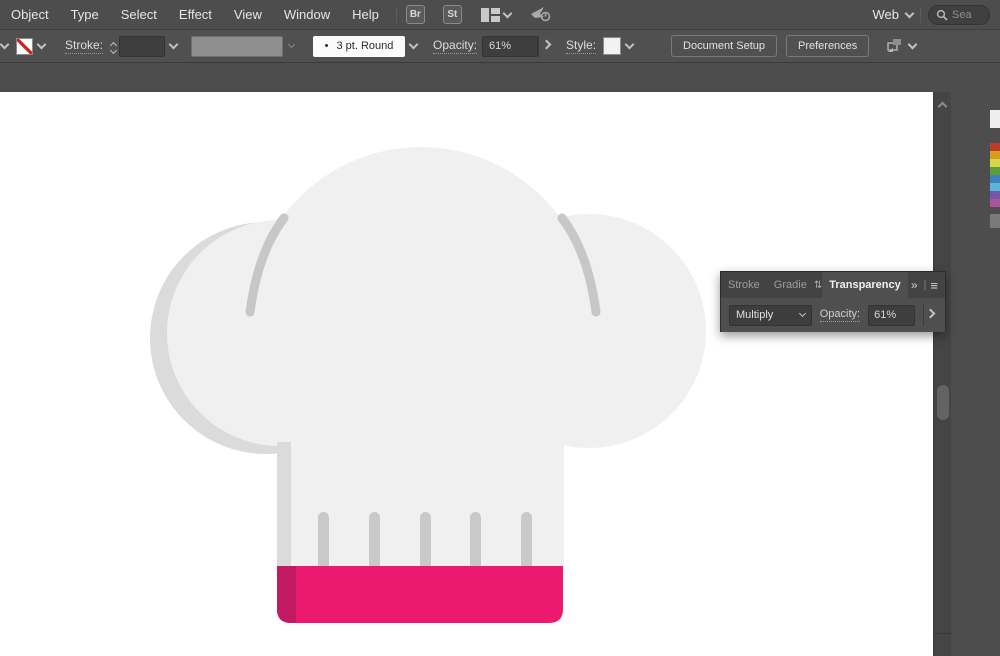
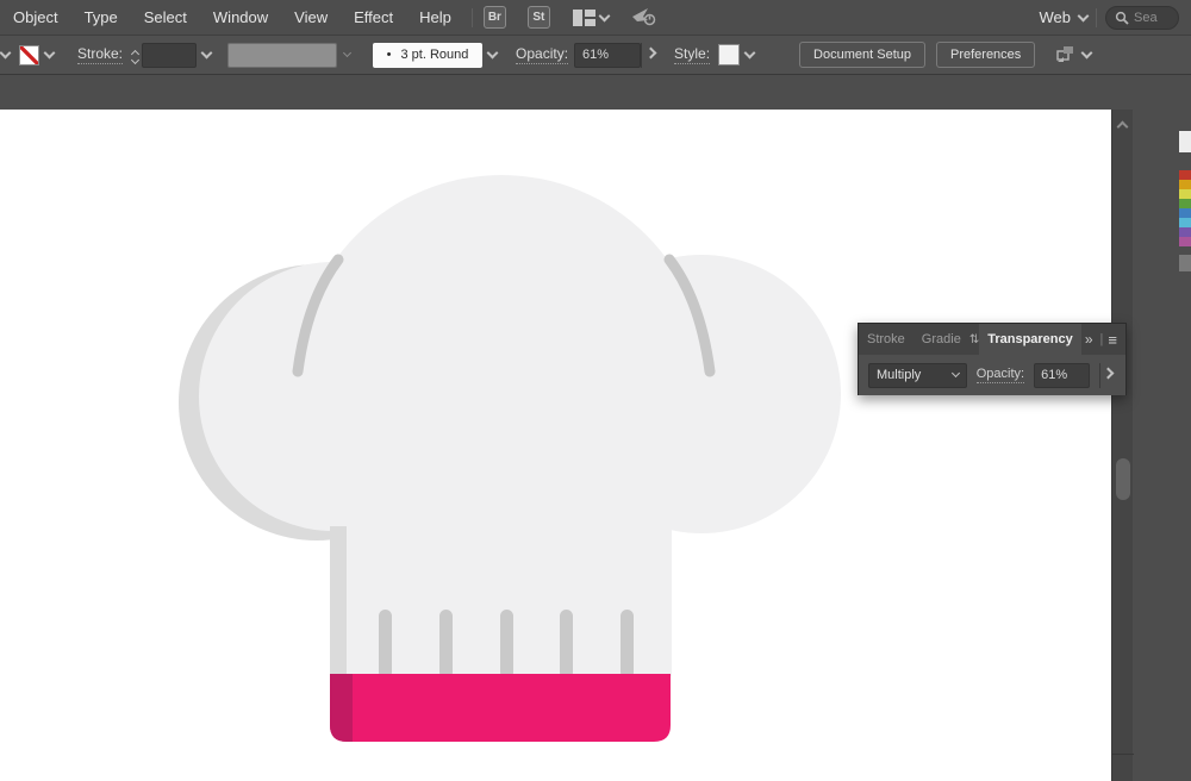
  Object
  Type
  Select
- Effect
+ Window
  View
- Window
+ Effect
  Help
  Br
  St
  Web
  Sea
  Stroke:
  •
  3 pt. Round
  Opacity:
  61%
  Style:
  Document Setup
  Preferences
  Stroke
  Gradie
  ⇅
  Transparency
  »
  |
  ≡
  Multiply
  Opacity:
  61%
